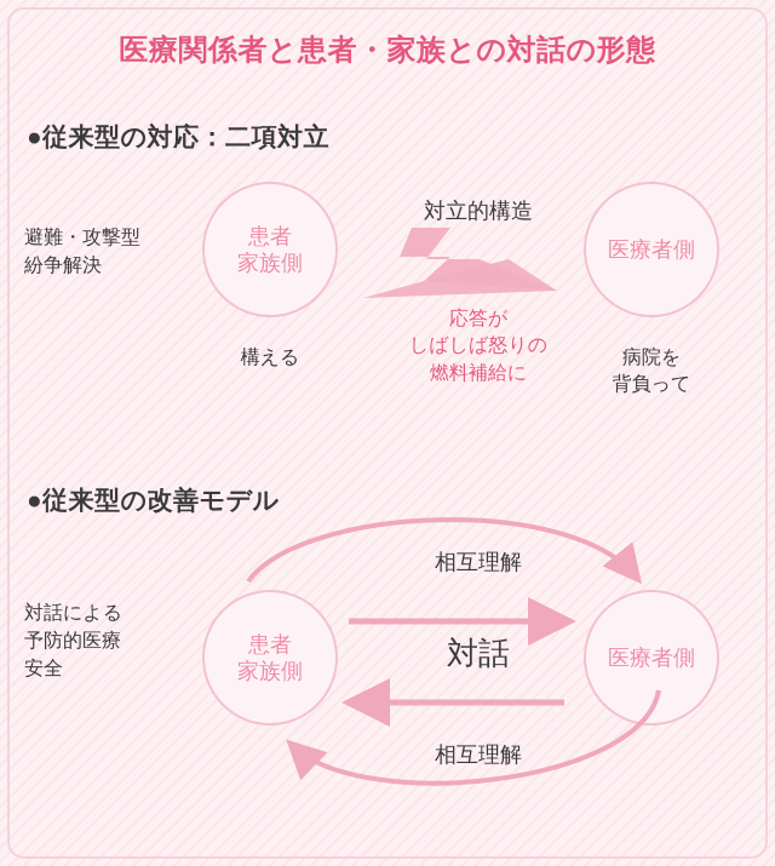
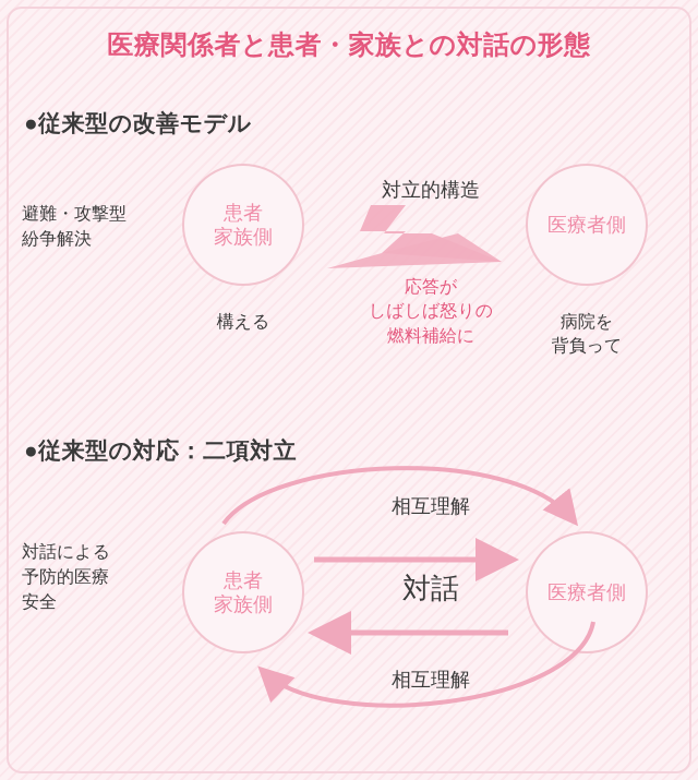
  医療関係者と患者・家族との対話の形態
- ●従来型の対応：二項対立
+ ●従来型の改善モデル
  避難・攻撃型
  紛争解決
  患者
  家族側
  医療者側
  構える
  病院を
  背負って
  応答が
  しばしば怒りの
  燃料補給に
  対立的構造
- ●従来型の改善モデル
+ ●従来型の対応：二項対立
  対話による
  予防的医療
  安全
  患者
  家族側
  医療者側
  相互理解
  相互理解
  対話
